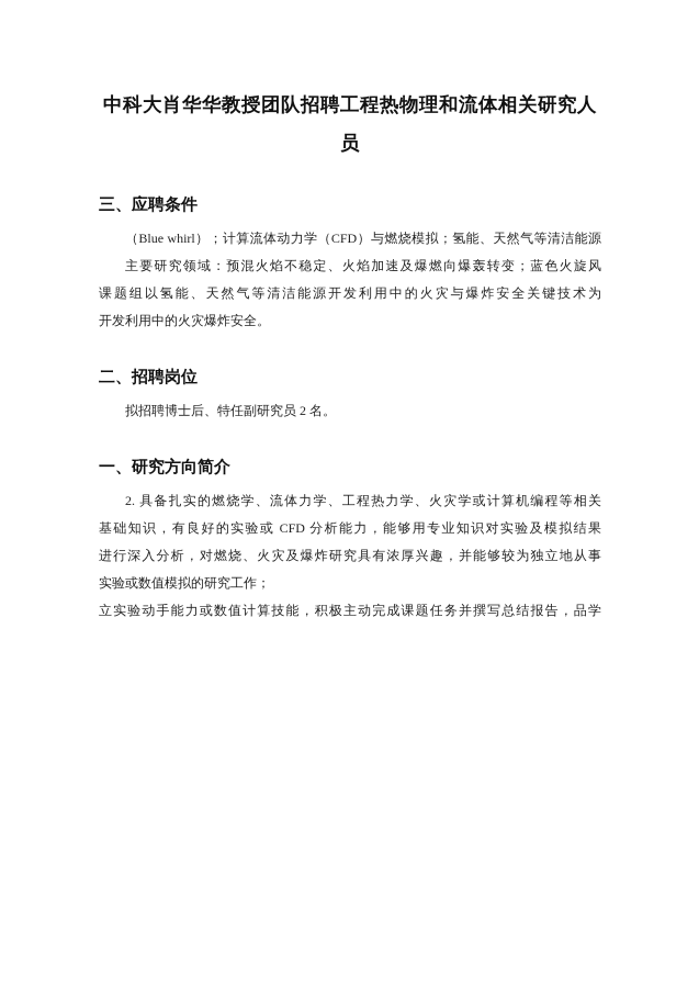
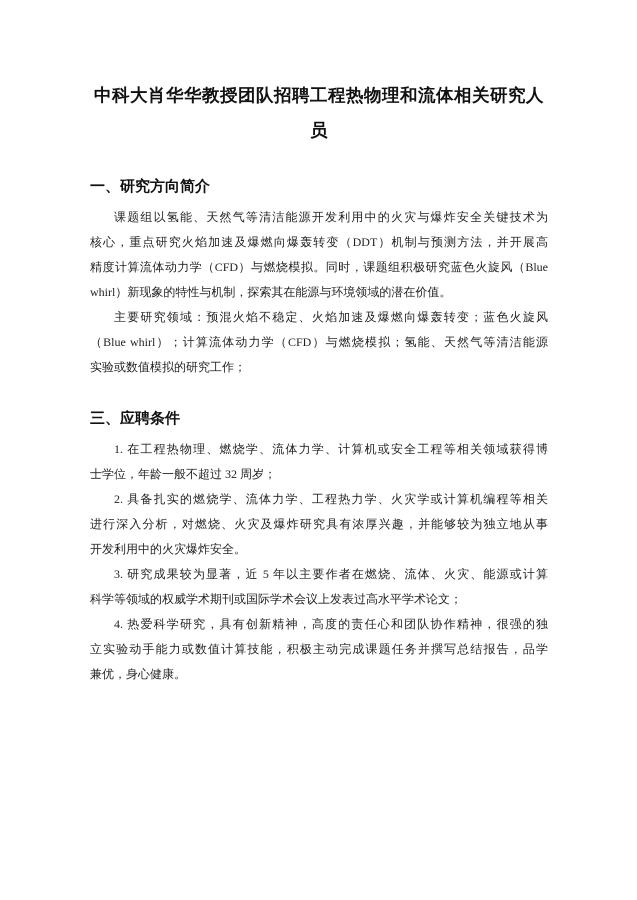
  中科大肖华华教授团队招聘工程热物理和流体相关研究人
  员
- 三、应聘条件
+ 一、研究方向简介
- （Blue whirl）；计算流体动力学（CFD）与燃烧模拟；氢能、天然气等清洁能源
+ 课题组以氢能、天然气等清洁能源开发利用中的火灾与爆炸安全关键技术为
+ 核心，重点研究火焰加速及爆燃向爆轰转变（DDT）机制与预测方法，并开展高
+ 精度计算流体动力学（CFD）与燃烧模拟。同时，课题组积极研究蓝色火旋风（Blue
+ whirl）新现象的特性与机制，探索其在能源与环境领域的潜在价值。
  主要研究领域：预混火焰不稳定、火焰加速及爆燃向爆轰转变；蓝色火旋风
- 课题组以氢能、天然气等清洁能源开发利用中的火灾与爆炸安全关键技术为
+ （Blue whirl）；计算流体动力学（CFD）与燃烧模拟；氢能、天然气等清洁能源
- 开发利用中的火灾爆炸安全。
+ 实验或数值模拟的研究工作；
- 二、招聘岗位
- 拟招聘博士后、特任副研究员 2 名。
- 一、研究方向简介
+ 三、应聘条件
+ 1. 在工程热物理、燃烧学、流体力学、计算机或安全工程等相关领域获得博
+ 士学位，年龄一般不超过 32 周岁；
  2. 具备扎实的燃烧学、流体力学、工程热力学、火灾学或计算机编程等相关
- 基础知识，有良好的实验或 CFD 分析能力，能够用专业知识对实验及模拟结果
  进行深入分析，对燃烧、火灾及爆炸研究具有浓厚兴趣，并能够较为独立地从事
- 实验或数值模拟的研究工作；
+ 开发利用中的火灾爆炸安全。
+ 3. 研究成果较为显著，近 5 年以主要作者在燃烧、流体、火灾、能源或计算
+ 科学等领域的权威学术期刊或国际学术会议上发表过高水平学术论文；
+ 4. 热爱科学研究，具有创新精神，高度的责任心和团队协作精神，很强的独
  立实验动手能力或数值计算技能，积极主动完成课题任务并撰写总结报告，品学
+ 兼优，身心健康。
